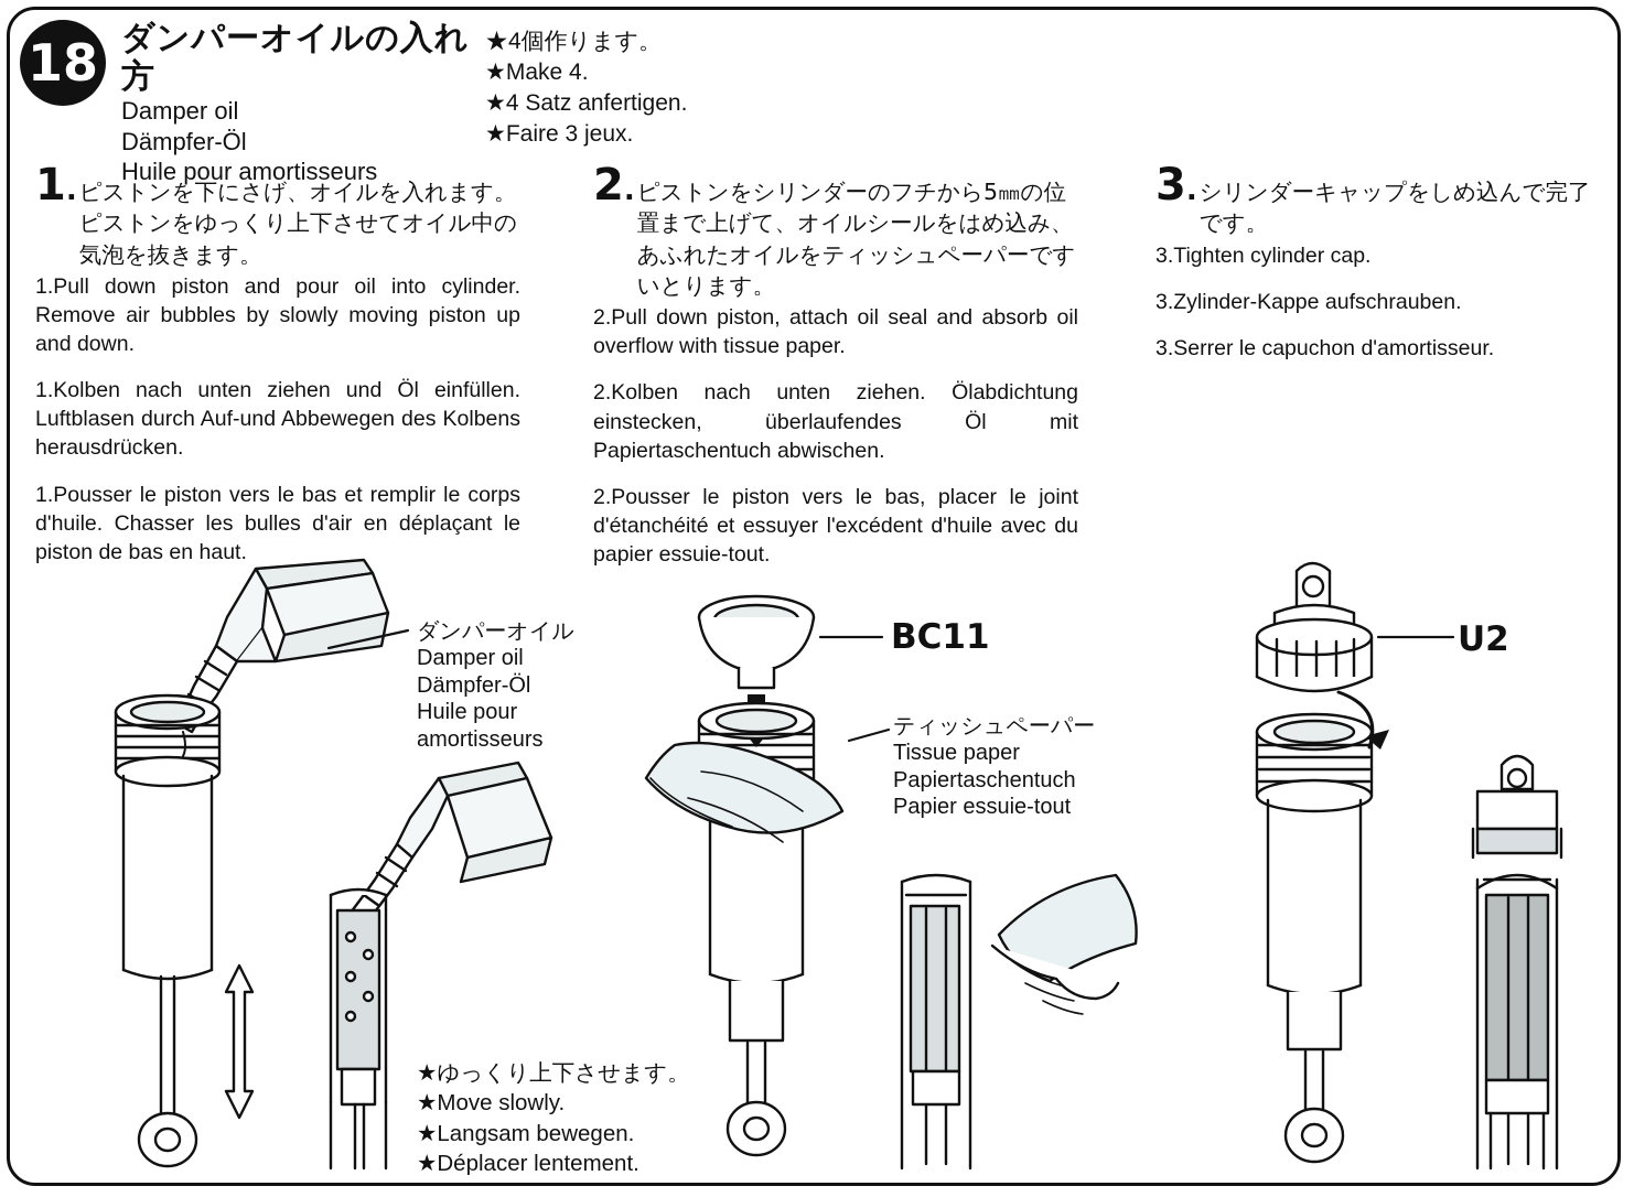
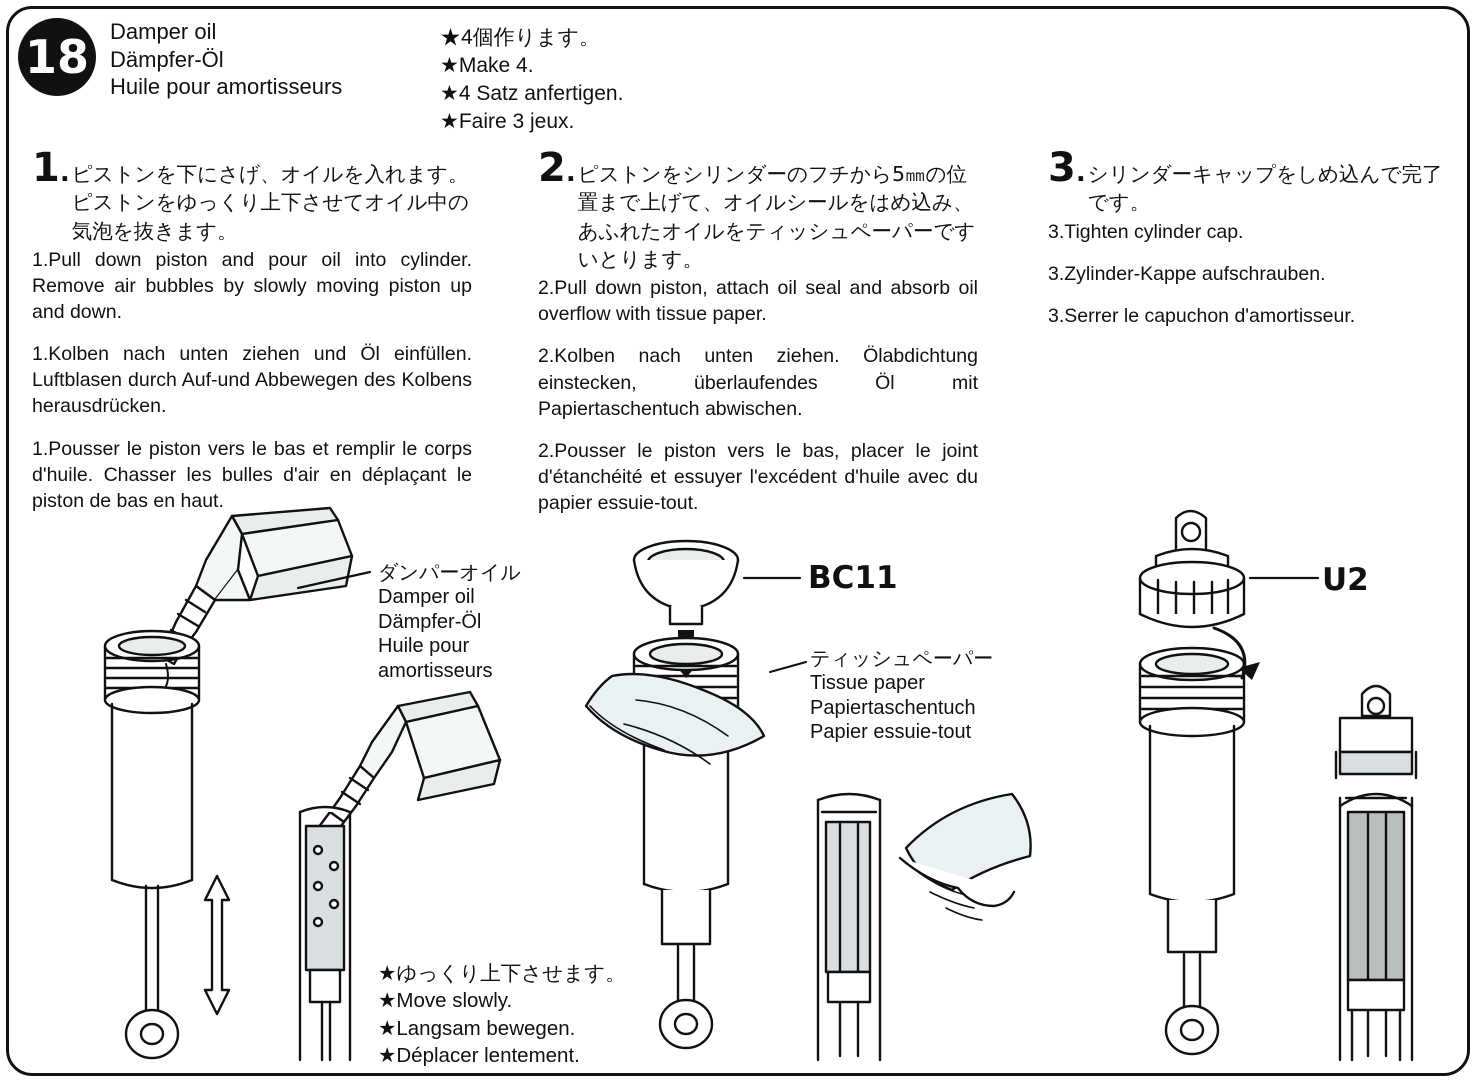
  18
- ダンパーオイルの入れ方
  Damper oil
  Dämpfer-Öl
  Huile pour amortisseurs
  ★4個作ります。
  ★Make 4.
  ★4 Satz anfertigen.
  ★Faire 3 jeux.
  1.
  ピストンを下にさげ、オイルを入れます。ピストンをゆっくり上下させてオイル中の気泡を抜きます。
  1.Pull down piston and pour oil into cylinder. Remove air bubbles by slowly moving piston up and down.
  1.Kolben nach unten ziehen und Öl einfüllen. Luftblasen durch Auf-und Abbewegen des Kolbens herausdrücken.
  1.Pousser le piston vers le bas et remplir le corps d'huile. Chasser les bulles d'air en déplaçant le piston de bas en haut.
  2.
  ピストンをシリンダーのフチから5㎜の位置まで上げて、オイルシールをはめ込み、あふれたオイルをティッシュペーパーですいとります。
  2.Pull down piston, attach oil seal and absorb oil overflow with tissue paper.
  2.Kolben nach unten ziehen. Ölabdichtung einstecken, überlaufendes Öl mit Papiertaschentuch abwischen.
  2.Pousser le piston vers le bas, placer le joint d'étanchéité et essuyer l'excédent d'huile avec du papier essuie-tout.
  3.
  シリンダーキャップをしめ込んで完了です。
  3.Tighten cylinder cap.
  3.Zylinder-Kappe aufschrauben.
  3.Serrer le capuchon d'amortisseur.
  ダンパーオイル
  Damper oil
  Dämpfer-Öl
  Huile pour
  amortisseurs
  BC11
  U2
  ティッシュペーパー
  Tissue paper
  Papiertaschentuch
  Papier essuie-tout
  ★ゆっくり上下させます。
  ★Move slowly.
  ★Langsam bewegen.
  ★Déplacer lentement.
